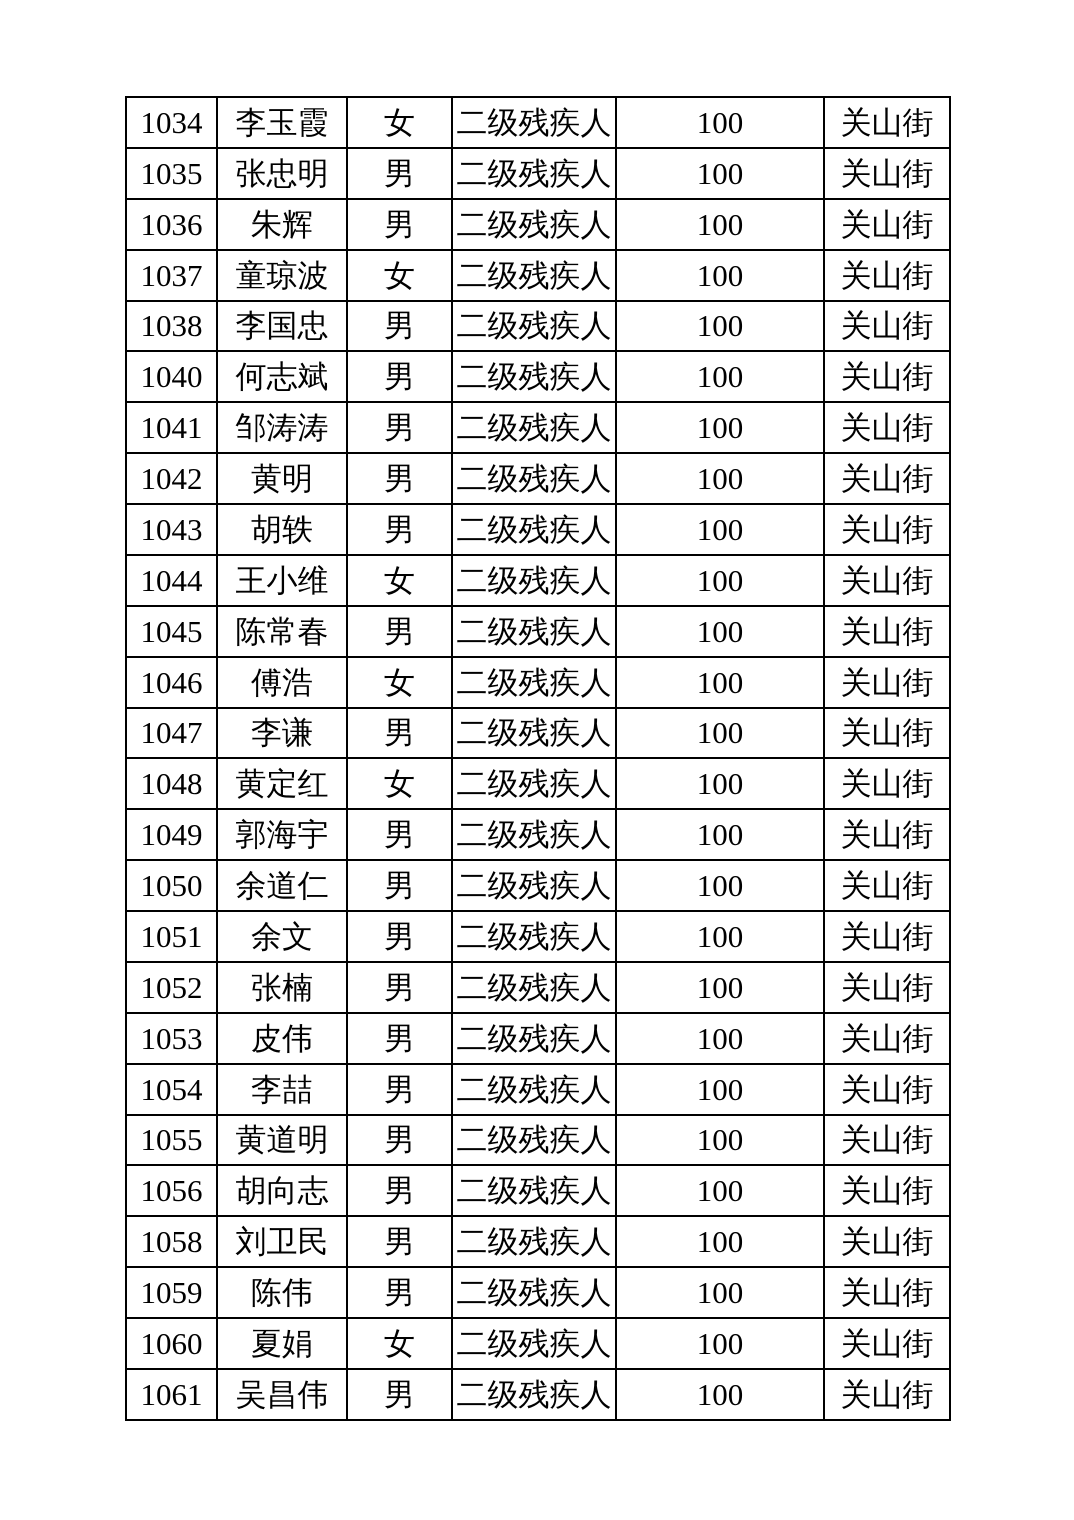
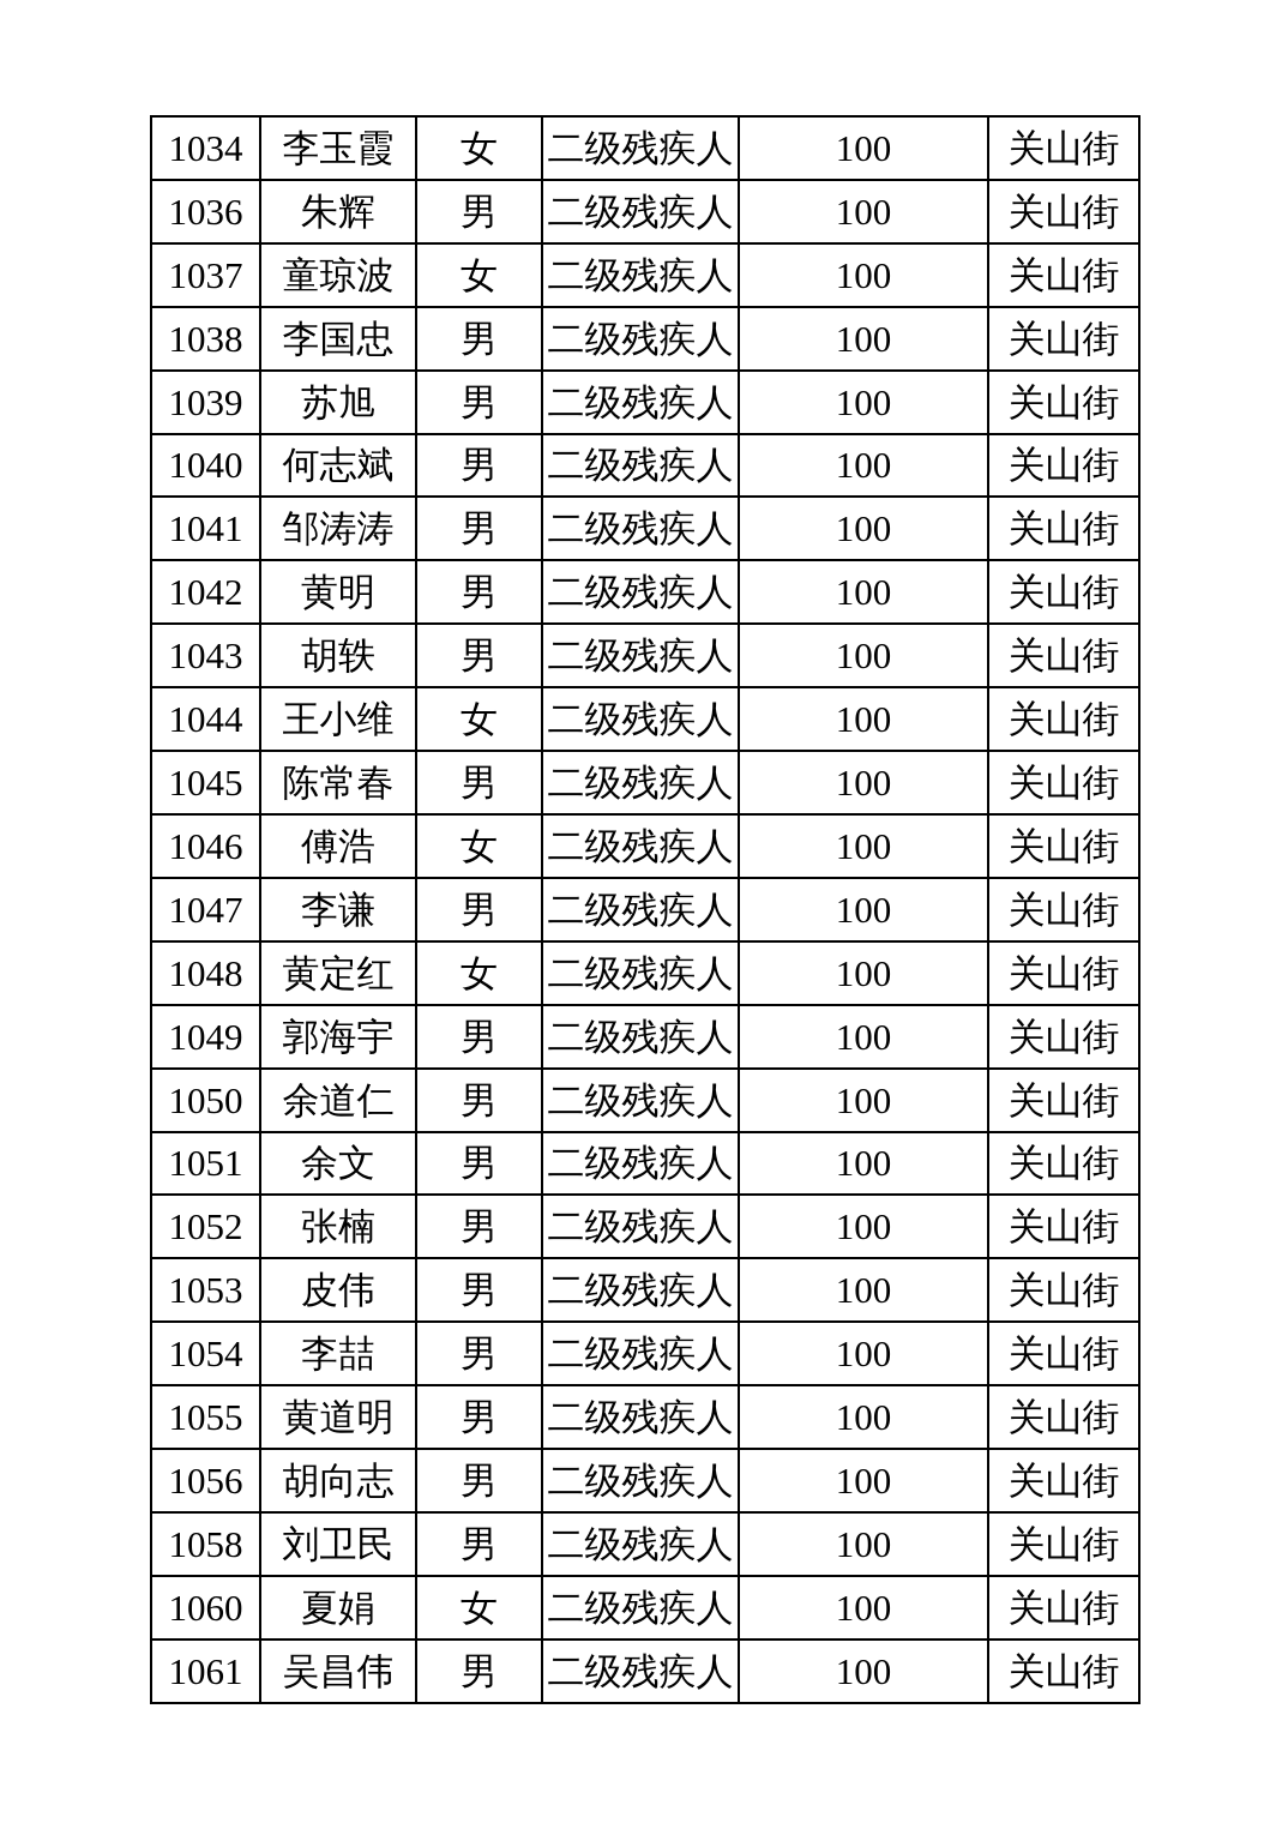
  1034	李玉霞	女	二级残疾人	100	关山街
- 1035	张忠明	男	二级残疾人	100	关山街
  1036	朱辉	男	二级残疾人	100	关山街
  1037	童琼波	女	二级残疾人	100	关山街
  1038	李国忠	男	二级残疾人	100	关山街
+ 1039	苏旭	男	二级残疾人	100	关山街
  1040	何志斌	男	二级残疾人	100	关山街
  1041	邹涛涛	男	二级残疾人	100	关山街
  1042	黄明	男	二级残疾人	100	关山街
  1043	胡轶	男	二级残疾人	100	关山街
  1044	王小维	女	二级残疾人	100	关山街
  1045	陈常春	男	二级残疾人	100	关山街
  1046	傅浩	女	二级残疾人	100	关山街
  1047	李谦	男	二级残疾人	100	关山街
  1048	黄定红	女	二级残疾人	100	关山街
  1049	郭海宇	男	二级残疾人	100	关山街
  1050	余道仁	男	二级残疾人	100	关山街
  1051	余文	男	二级残疾人	100	关山街
  1052	张楠	男	二级残疾人	100	关山街
  1053	皮伟	男	二级残疾人	100	关山街
  1054	李喆	男	二级残疾人	100	关山街
  1055	黄道明	男	二级残疾人	100	关山街
  1056	胡向志	男	二级残疾人	100	关山街
  1058	刘卫民	男	二级残疾人	100	关山街
- 1059	陈伟	男	二级残疾人	100	关山街
  1060	夏娟	女	二级残疾人	100	关山街
  1061	吴昌伟	男	二级残疾人	100	关山街
